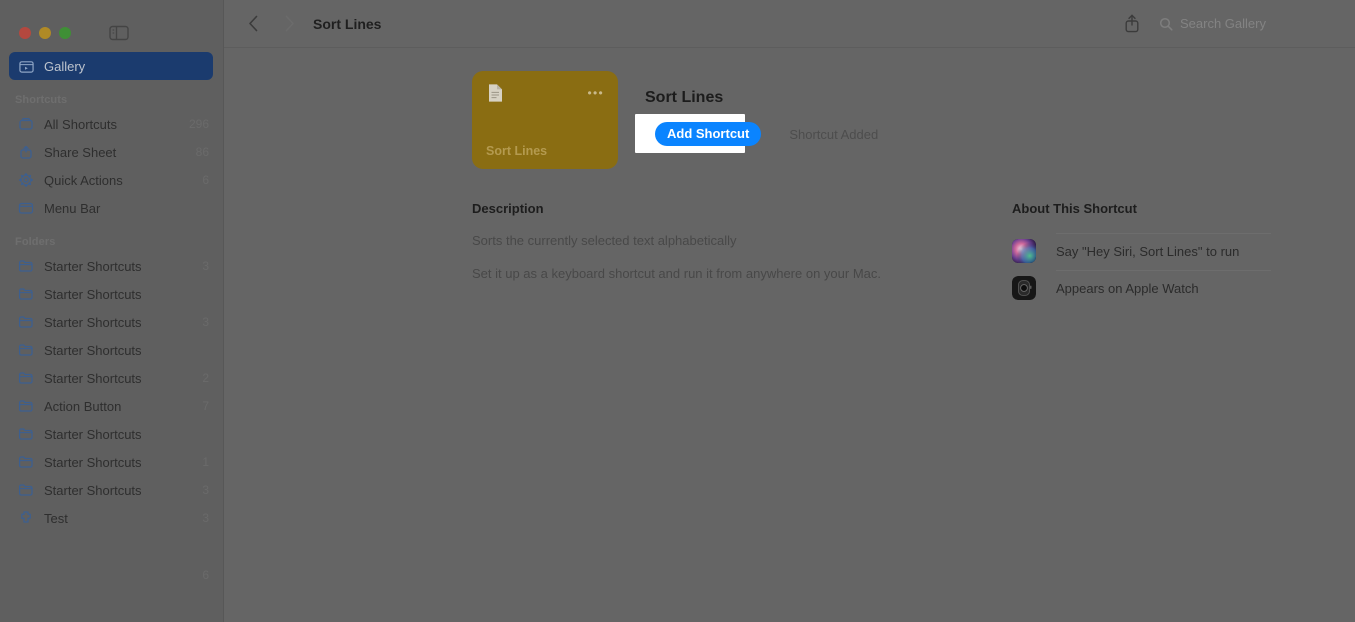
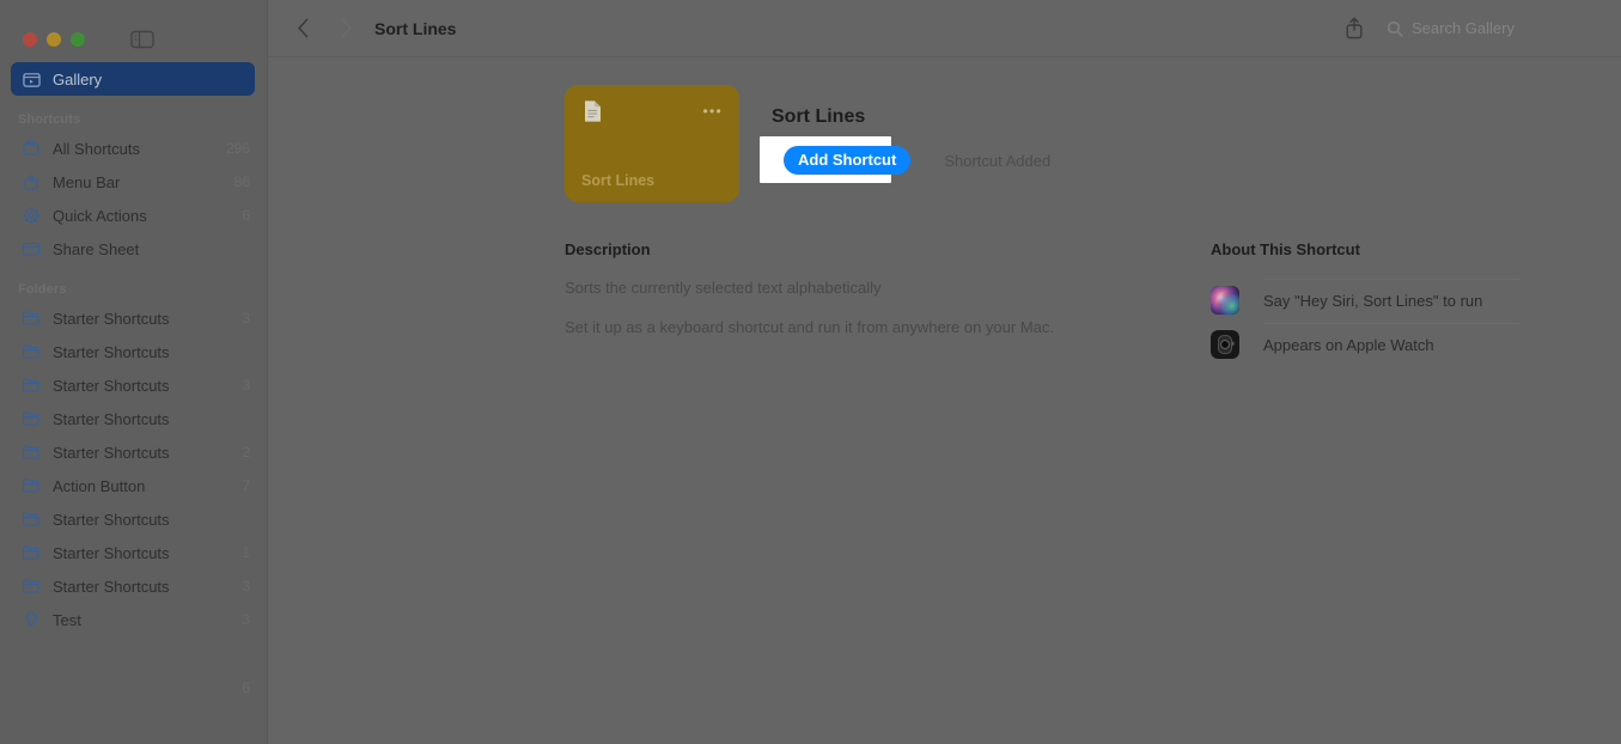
  Gallery
  All Shortcuts
- Share Sheet
+ Menu Bar
  Quick Actions
- Menu Bar
+ Share Sheet
  Starter Shortcuts
  Starter Shortcuts
  Starter Shortcuts
  Starter Shortcuts
  Starter Shortcuts
  Action Button
  Starter Shortcuts
  Starter Shortcuts
  Starter Shortcuts
  Test
  Sort Lines
  Search Gallery
  •••
  Sort Lines
  Sort Lines
  Add Shortcut
  Shortcut Added
  Description
  Sorts the currently selected text alphabetically
  Set it up as a keyboard shortcut and run it from anywhere on your Mac.
  About This Shortcut
  Say "Hey Siri, Sort Lines" to run
  Appears on Apple Watch
